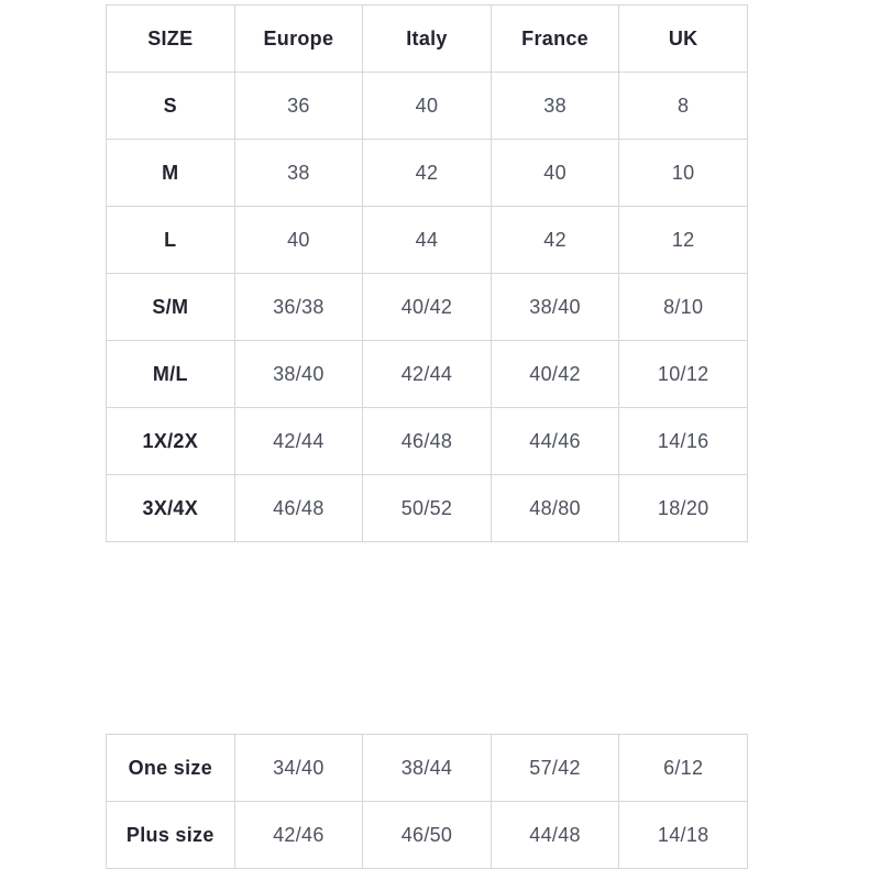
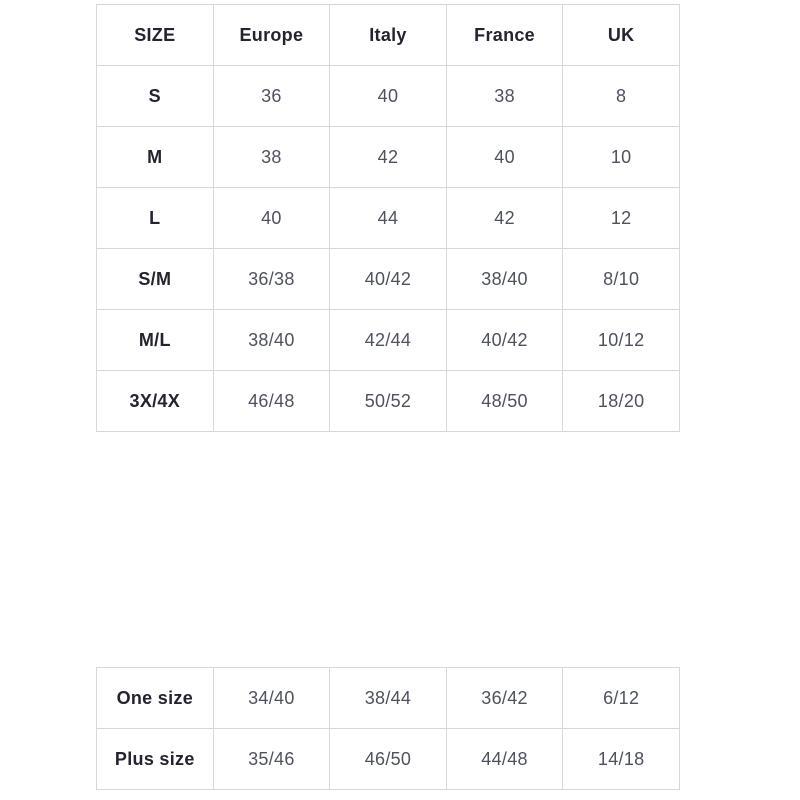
  SIZE	Europe	Italy	France	UK
  S	36	40	38	8
  M	38	42	40	10
  L	40	44	42	12
  S/M	36/38	40/42	38/40	8/10
  M/L	38/40	42/44	40/42	10/12
- 1X/2X	42/44	46/48	44/46	14/16
- 3X/4X	46/48	50/52	48/80	18/20
+ 3X/4X	46/48	50/52	48/50	18/20
- One size	34/40	38/44	57/42	6/12
+ One size	34/40	38/44	36/42	6/12
- Plus size	42/46	46/50	44/48	14/18
+ Plus size	35/46	46/50	44/48	14/18
